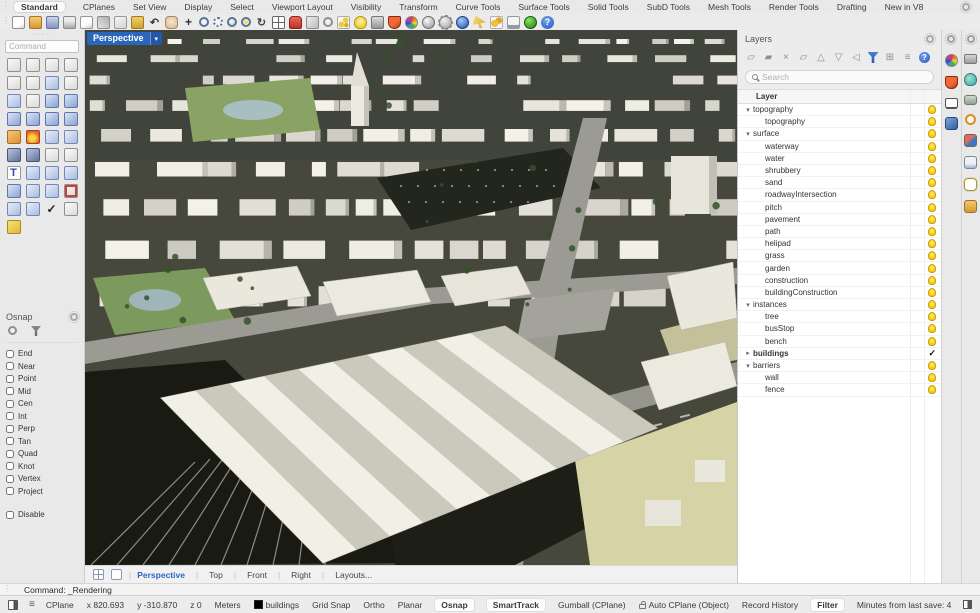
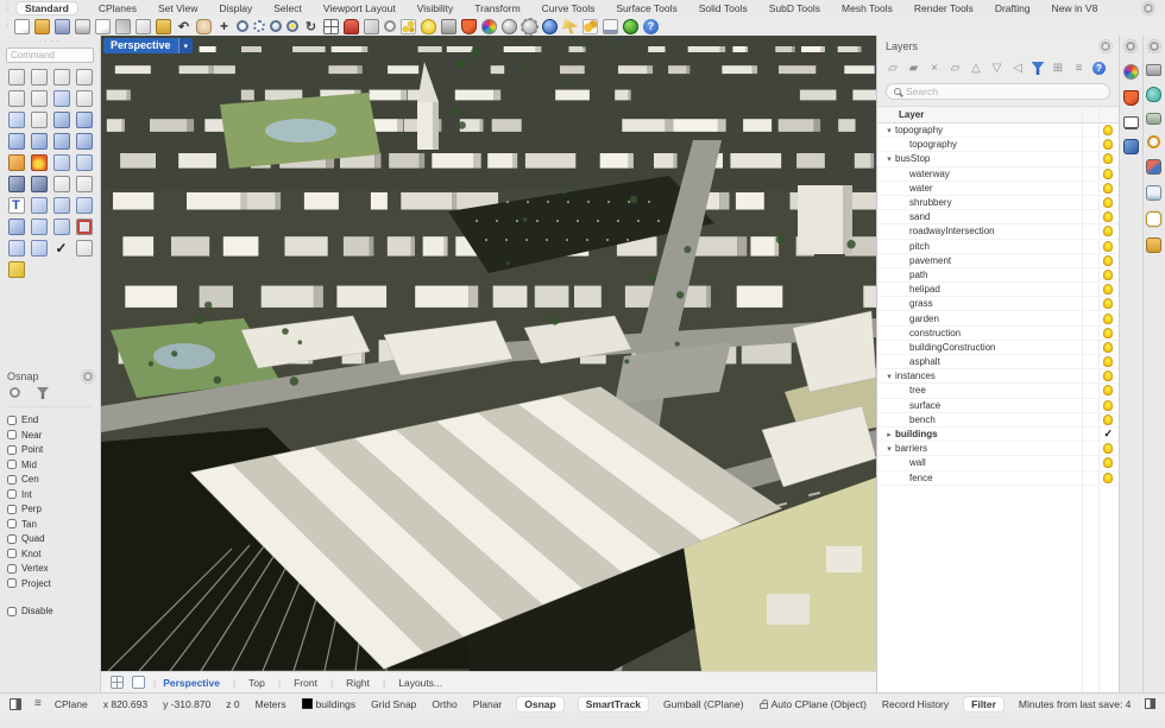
  Standard
  CPlanes
  Set View
  Display
  Select
  Viewport Layout
  Visibility
  Transform
  Curve Tools
  Surface Tools
  Solid Tools
  SubD Tools
  Mesh Tools
  Render Tools
  Drafting
  New in V8
  ↶
  +
  ↻
  ?
  ····
  Command
  T
  ✓
  Osnap
  End
  Near
  Point
  Mid
  Cen
  Int
  Perp
  Tan
  Quad
  Knot
  Vertex
  Project
  Disable
  Perspective
  Perspective
  Top
  Front
  Right
  Layouts...
  Layers
  ▱
  ▰
  ×
  ▱
  △
  ▽
  ◁
  ⊞
  ≡
  ?
  Search
  Layer
  topography
  topography
- surface
+ busStop
  waterway
  water
  shrubbery
  sand
  roadwayIntersection
  pitch
  pavement
  path
  helipad
  grass
  garden
  construction
  buildingConstruction
+ asphalt
  instances
  tree
- busStop
+ surface
  bench
  buildings
  ✓
  barriers
  wall
  fence
- Command: _Rendering
  ≡
  CPlane
  x 820.693
  y -310.870
  z 0
  Meters
  buildings
  Grid Snap
  Ortho
  Planar
  Osnap
  SmartTrack
  Gumball (CPlane)
  Auto CPlane (Object)
  Record History
  Filter
  Minutes from last save: 4
